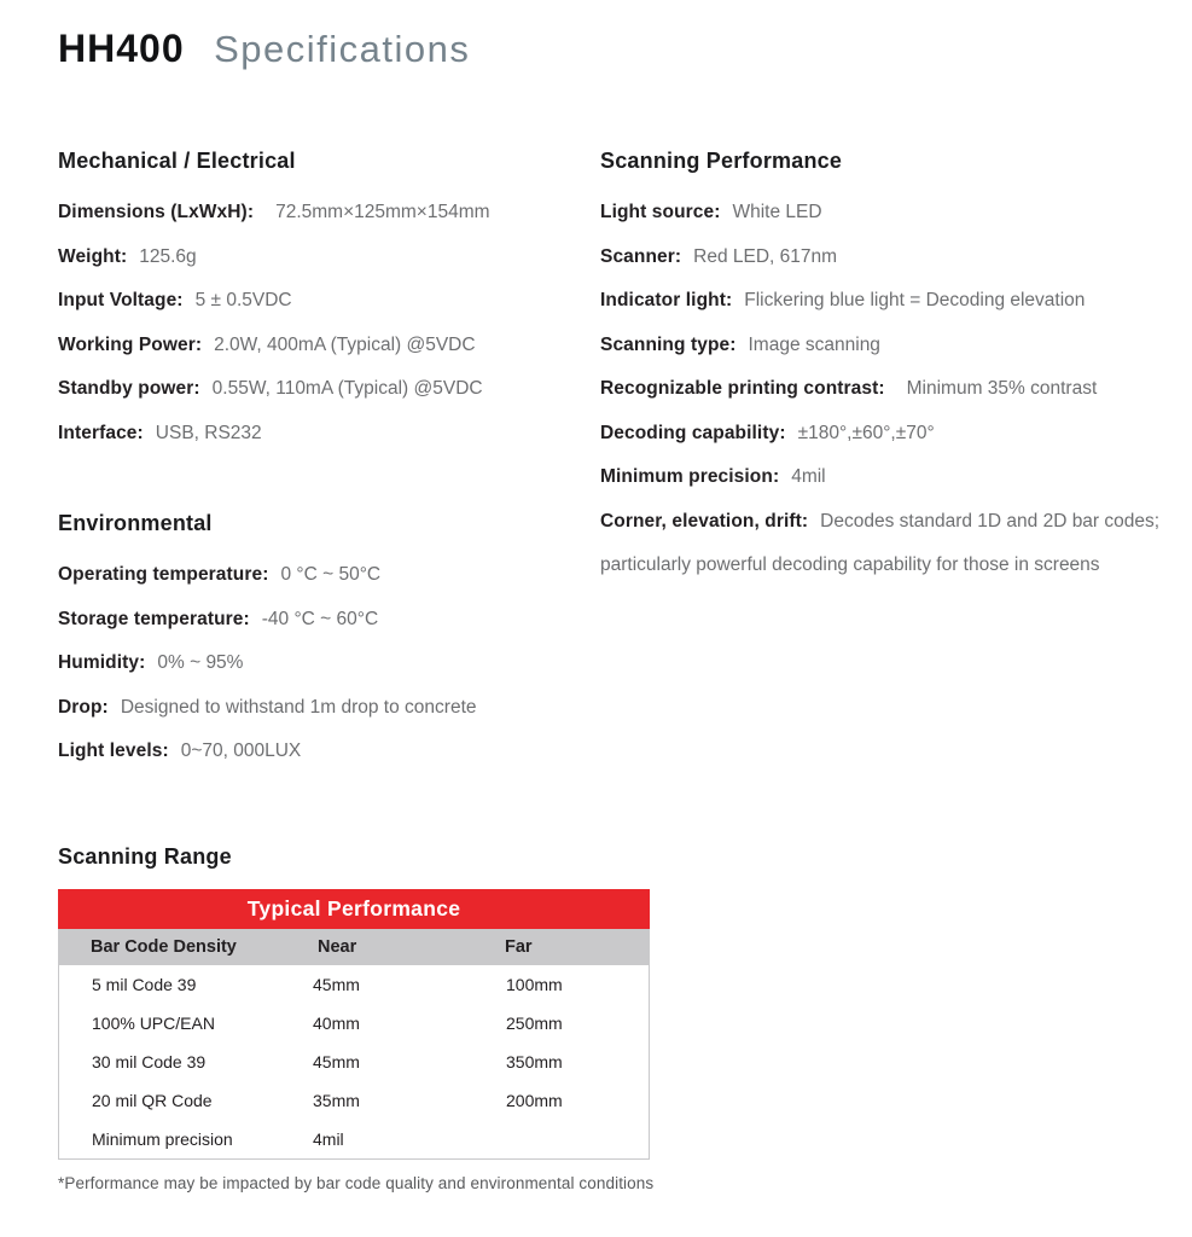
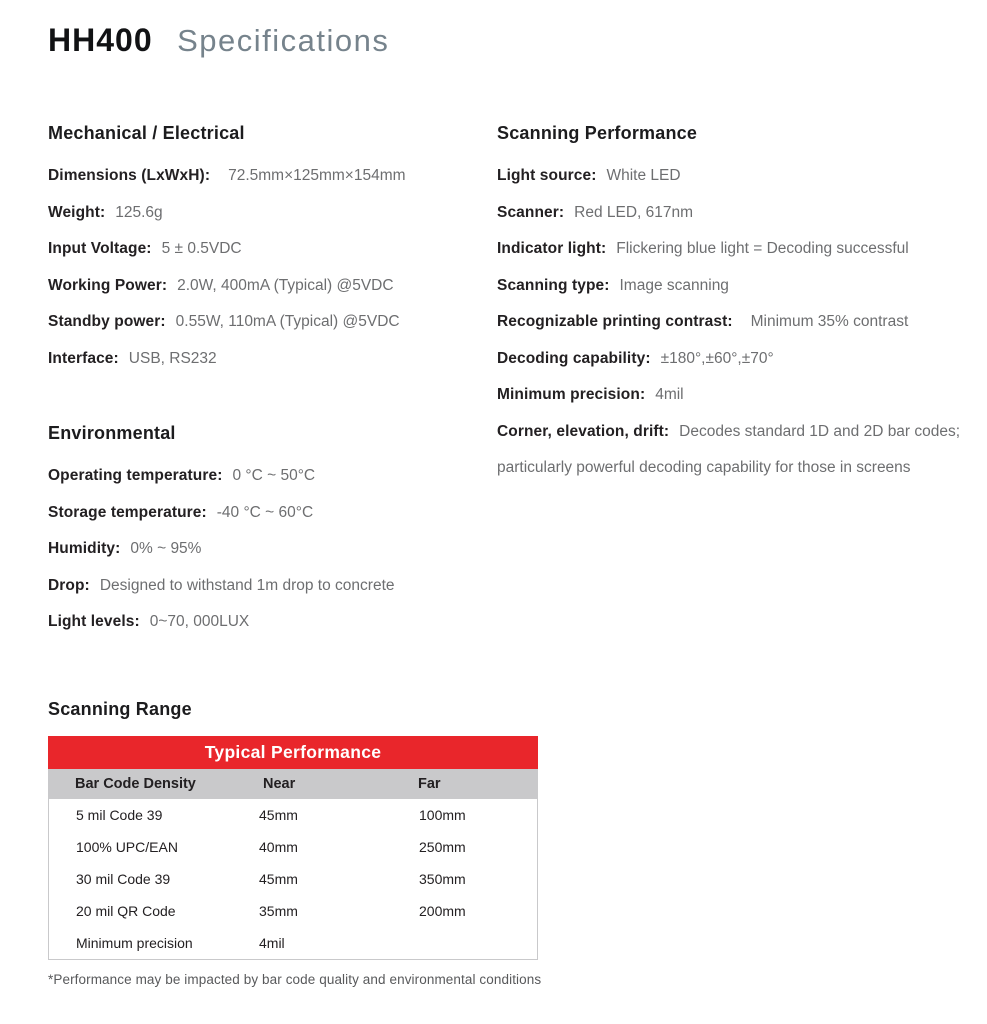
  HH400 Specifications
  Mechanical / Electrical
  Dimensions (LxWxH): 72.5mm×125mm×154mm
  Weight: 125.6g
  Input Voltage: 5 ± 0.5VDC
  Working Power: 2.0W, 400mA (Typical) @5VDC
  Standby power: 0.55W, 110mA (Typical) @5VDC
  Interface: USB, RS232
  Environmental
  Operating temperature: 0 °C ~ 50°C
  Storage temperature: -40 °C ~ 60°C
  Humidity: 0% ~ 95%
  Drop: Designed to withstand 1m drop to concrete
  Light levels: 0~70, 000LUX
  Scanning Performance
  Light source: White LED
  Scanner: Red LED, 617nm
- Indicator light: Flickering blue light = Decoding elevation
+ Indicator light: Flickering blue light = Decoding successful
  Scanning type: Image scanning
  Recognizable printing contrast: Minimum 35% contrast
  Decoding capability: ±180°,±60°,±70°
  Minimum precision: 4mil
  Corner, elevation, drift: Decodes standard 1D and 2D bar codes; particularly powerful decoding capability for those in screens
  Scanning Range
  Typical Performance
  Bar Code Density
  Near
  Far
  5 mil Code 39
  45mm
  100mm
  100% UPC/EAN
  40mm
  250mm
  30 mil Code 39
  45mm
  350mm
  20 mil QR Code
  35mm
  200mm
  Minimum precision
  4mil
  *Performance may be impacted by bar code quality and environmental conditions
